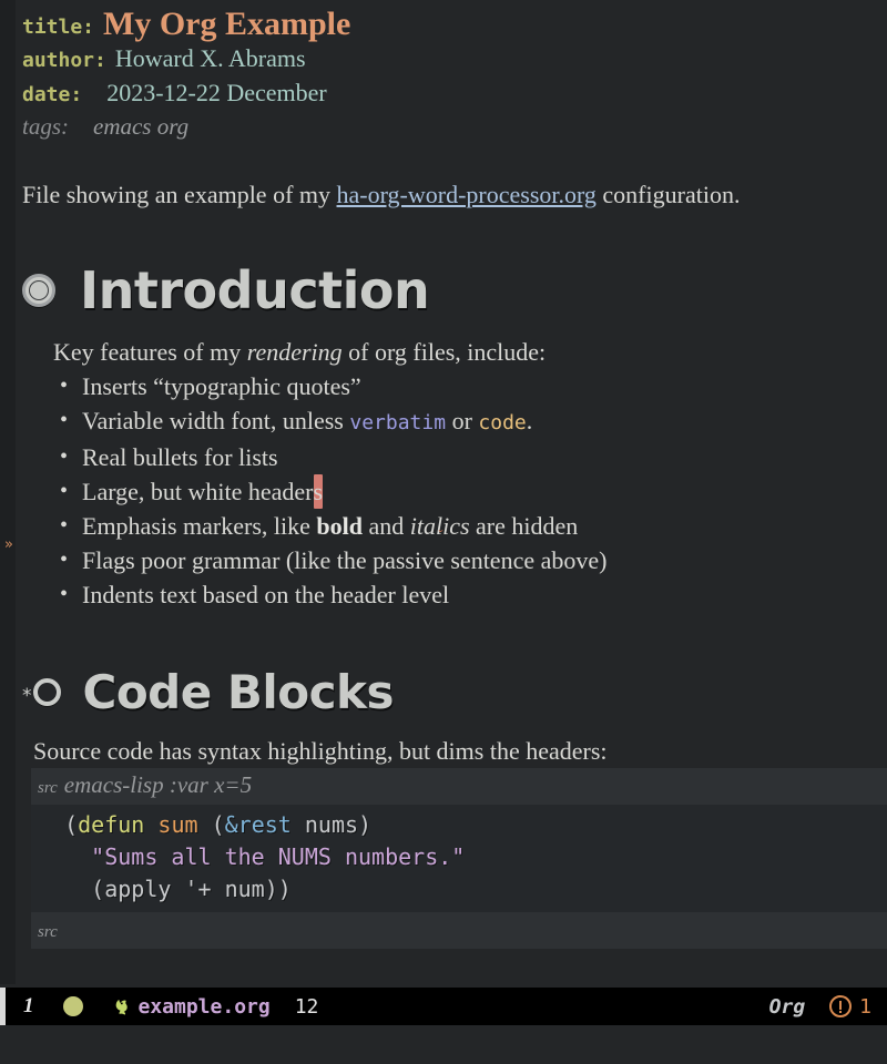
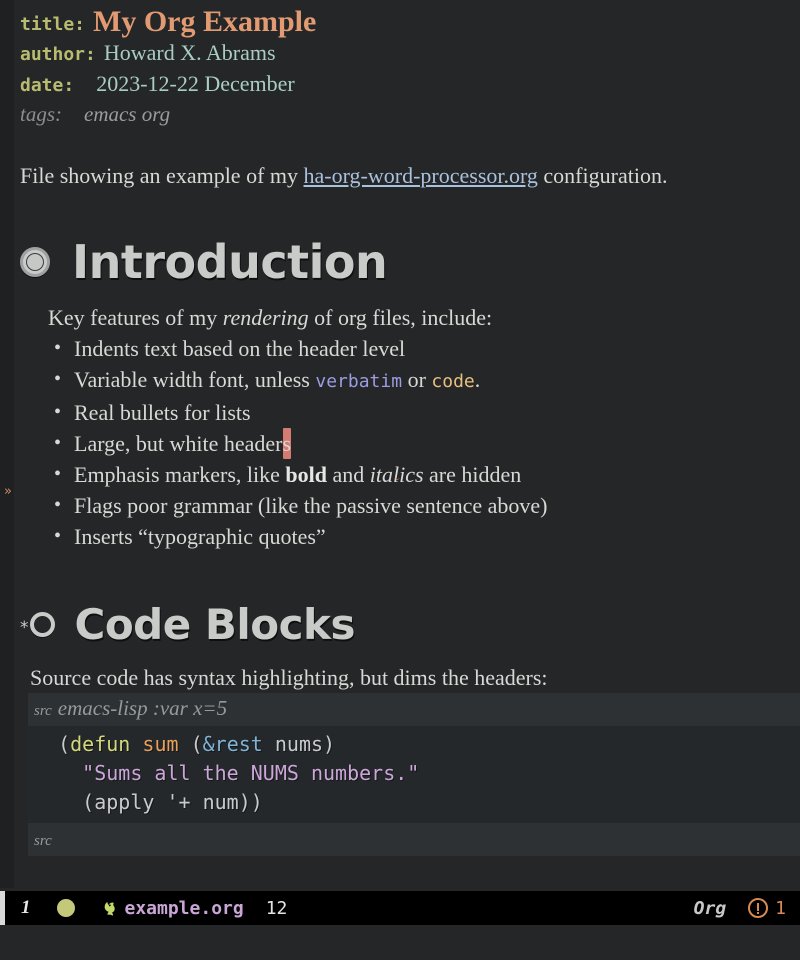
  »
  title: My Org Example
  author: Howard X. Abrams
  date: 2023-12-22 December
  tags: emacs org
  File showing an example of my ha-org-word-processor.org configuration.
  Introduction
  Key features of my rendering of org files, include:
- Inserts “typographic quotes”
+ Indents text based on the header level
  Variable width font, unless verbatim or code.
  Real bullets for lists
  Large, but white headers
  Emphasis markers, like bold and italics are hidden
  Flags poor grammar (like the passive sentence above)
- Indents text based on the header level
+ Inserts “typographic quotes”
  *
  Code Blocks
  Source code has syntax highlighting, but dims the headers:
  src emacs-lisp :var x=5
  (defun sum (&rest nums)
  "Sums all the NUMS numbers."
  (apply '+ num))
  src
  1
  example.org
  12
  Org
  1
